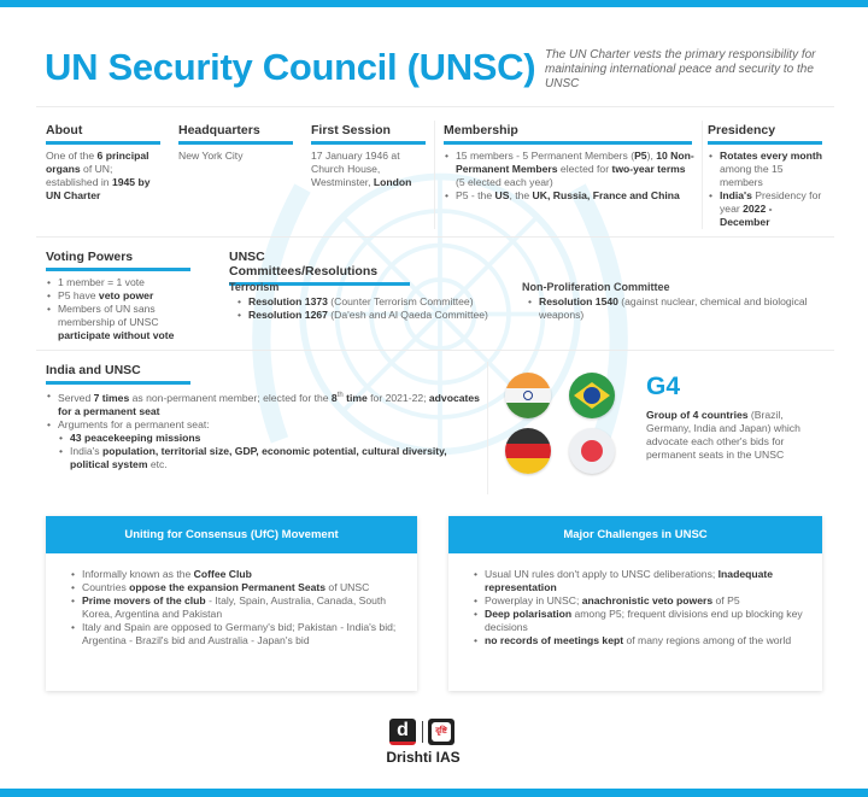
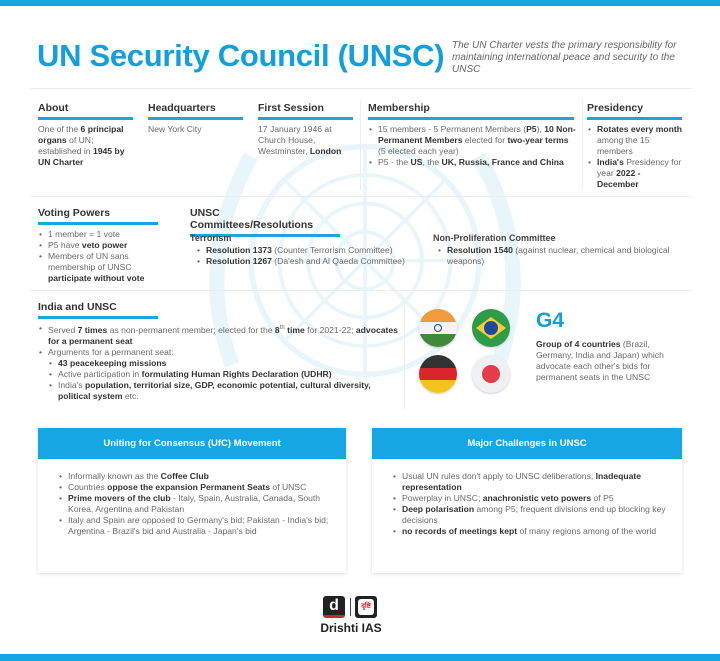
  UN Security Council (UNSC)
  The UN Charter vests the primary responsibility for maintaining international peace and security to the UNSC
  About
  One of the 6 principal organs of UN; established in 1945 by UN Charter
  Headquarters
  New York City
  First Session
  17 January 1946 at Church House, Westminster, London
  Membership
  15 members - 5 Permanent Members (P5), 10 Non-Permanent Members elected for two-year terms (5 elected each year)
  P5 - the US, the UK, Russia, France and China
  Presidency
  Rotates every month among the 15 members
  India's Presidency for year 2022 - December
  Voting Powers
  1 member = 1 vote
  P5 have veto power
  Members of UN sans membership of UNSC participate without vote
  UNSC Committees/Resolutions
  Terrorism
  Resolution 1373 (Counter Terrorism Committee)
  Resolution 1267 (Da'esh and Al Qaeda Committee)
  Non-Proliferation Committee
  Resolution 1540 (against nuclear, chemical and biological weapons)
  India and UNSC
  Served 7 times as non-permanent member; elected for the 8 time for 2021-22; advocates for a permanent seat
  Arguments for a permanent seat:
  43 peacekeeping missions
+ Active participation in formulating Human Rights Declaration (UDHR)
  India's population, territorial size, GDP, economic potential, cultural diversity, political system etc.
  G4
  Group of 4 countries (Brazil, Germany, India and Japan) which advocate each other's bids for permanent seats in the UNSC
  Uniting for Consensus (UfC) Movement
  Informally known as the Coffee Club
  Countries oppose the expansion Permanent Seats of UNSC
  Prime movers of the club - Italy, Spain, Australia, Canada, South Korea, Argentina and Pakistan
  Italy and Spain are opposed to Germany's bid; Pakistan - India's bid; Argentina - Brazil's bid and Australia - Japan's bid
  Major Challenges in UNSC
  Usual UN rules don't apply to UNSC deliberations; Inadequate representation
  Powerplay in UNSC; anachronistic veto powers of P5
  Deep polarisation among P5; frequent divisions end up blocking key decisions
  no records of meetings kept of many regions among of the world
  d
  Drishti IAS
